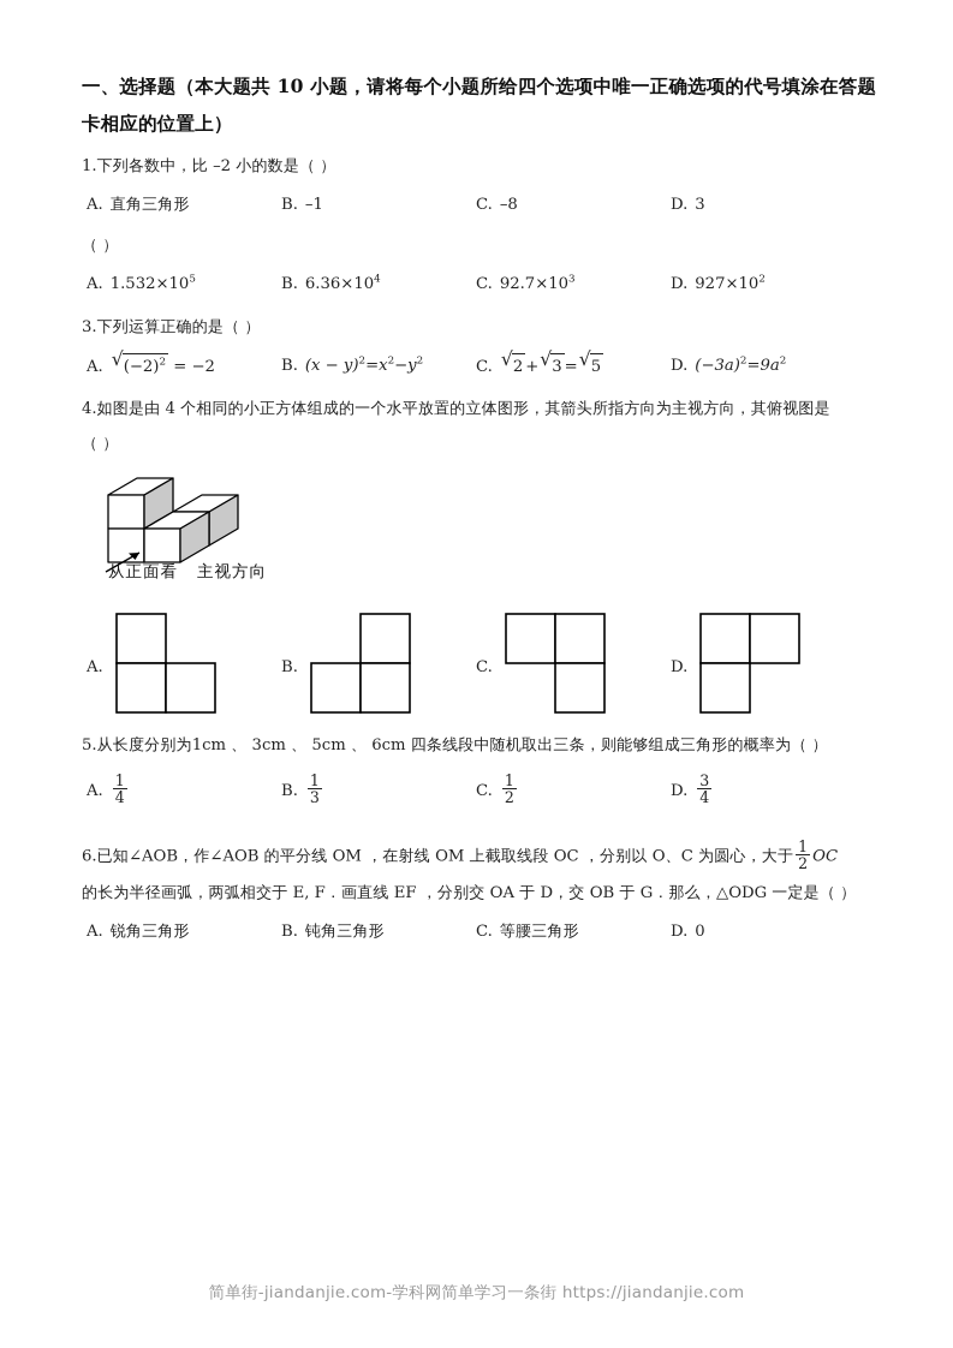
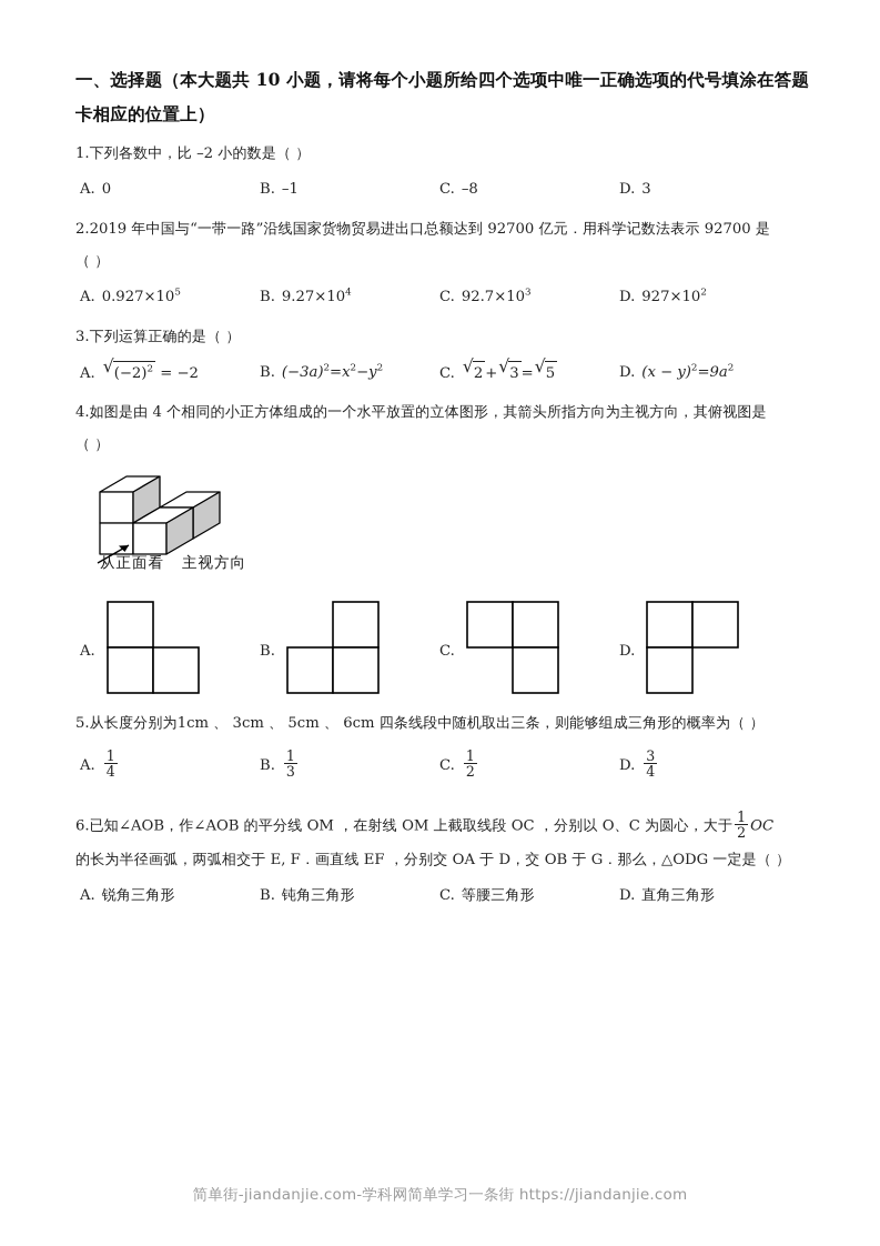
  一、选择题（本大题共 10 小题，请将每个小题所给四个选项中唯一正确选项的代号填涂在答题卡相应的位置上）
  1.下列各数中，比 –2 小的数是（ ）
- A. 直角三角形
+ A. 0
  B. –1
  C. –8
  D. 3
+ 2.2019 年中国与“一带一路”沿线国家货物贸易进出口总额达到 92700 亿元．用科学记数法表示 92700 是
  （ ）
- A. 1.532×105
+ A. 0.927×105
- B. 6.36×104
+ B. 9.27×104
  C. 92.7×103
  D. 927×102
  3.下列运算正确的是（ ）
  A. (−2)2 = −2
- B. (x − y)2=x2−y2
+ B. (−3a)2=x2−y2
  C. 2 + 3 = 5
- D. (−3a)2=9a2
+ D. (x − y)2=9a2
  4.如图是由 4 个相同的小正方体组成的一个水平放置的立体图形，其箭头所指方向为主视方向，其俯视图是
  （ ）
  从正面看 主视方向
  A.
  B.
  C.
  D.
  5.从长度分别为1cm 、 3cm 、 5cm 、 6cm 四条线段中随机取出三条，则能够组成三角形的概率为（ ）
  A.
  1
  4
  B.
  1
  3
  C.
  1
  2
  D.
  3
  4
  6.已知∠AOB，作∠AOB 的平分线 OM ，在射线 OM 上截取线段 OC ，分别以 O、C 为圆心，大于
  1
  2
  OC
  的长为半径画弧，两弧相交于 E, F．画直线 EF ，分别交 OA 于 D，交 OB 于 G．那么，△ODG 一定是（ ）
  A. 锐角三角形
  B. 钝角三角形
  C. 等腰三角形
- D. 0
+ D. 直角三角形
  简单街-jiandanjie.com-学科网简单学习一条街 https://jiandanjie.com
